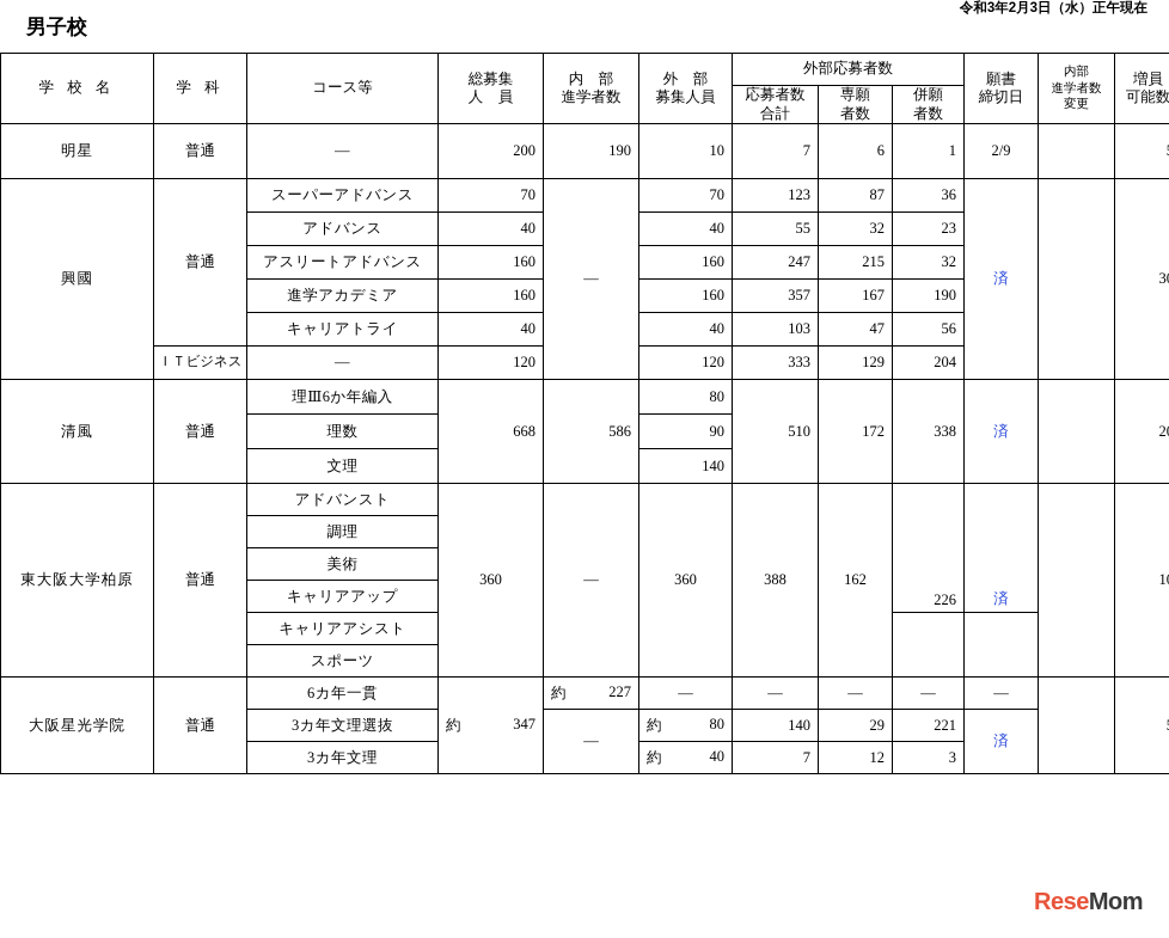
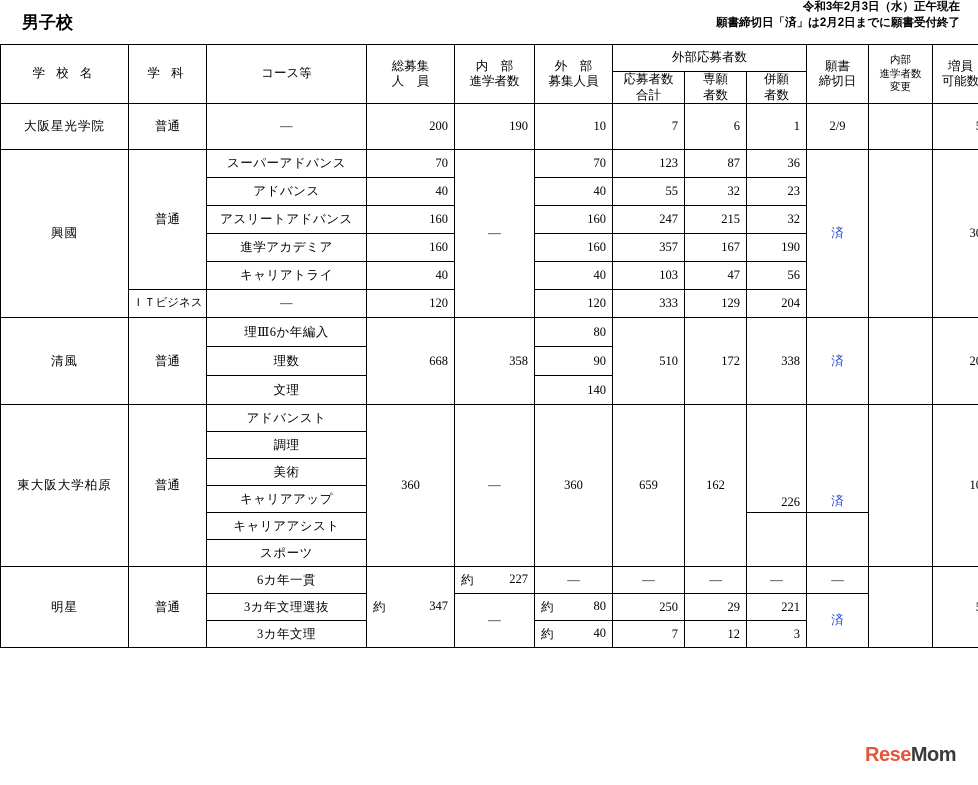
  男子校
  令和3年2月3日（水）正午現在
+ 願書締切日「済」は2月2日までに願書受付終了
  学 校 名	学 科	コース等	総募集 人 員	内 部 進学者数	外 部 募集人員	外部応募者数	願書 締切日	内部 進学者数 変更	増員 可能数
  応募者数 合計	専願 者数	併願 者数
- 明星	普通	―	200	190	10	7	6	1	2/9
+ 大阪星光学院	普通	―	200	190	10	7	6	1	2/9
  興國	普通	スーパーアドバンス	70	―	70	123	87	36	済		3
  アドバンス	40	40	55	32	23
  アスリートアドバンス	160	160	247	215	32
  進学アカデミア	160	160	357	167	190
  キャリアトライ	40	40	103	47	56
  ＩＴビジネス	―	120	120	333	129	204
- 清風	普通	理Ⅲ6か年編入	668	586	80	510	172	338	済		2
+ 清風	普通	理Ⅲ6か年編入	668	358	80	510	172	338	済		2
  理数	90
  文理	140
- 東大阪大学柏原	普通	アドバンスト	360	―	360	388	162	226	済		1
+ 東大阪大学柏原	普通	アドバンスト	360	―	360	659	162	226	済		1
  調理
  美術
  キャリアアップ
  キャリアアシスト
  スポーツ
- 大阪星光学院	普通	6カ年一貫	約 347	約 227	―	―	―	―	―
+ 明星	普通	6カ年一貫	約 347	約 227	―	―	―	―	―
- 3カ年文理選抜	―	約 80	140	29	221	済
+ 3カ年文理選抜	―	約 80	250	29	221	済
  3カ年文理	約 40	7	12	3
  ReseMom
